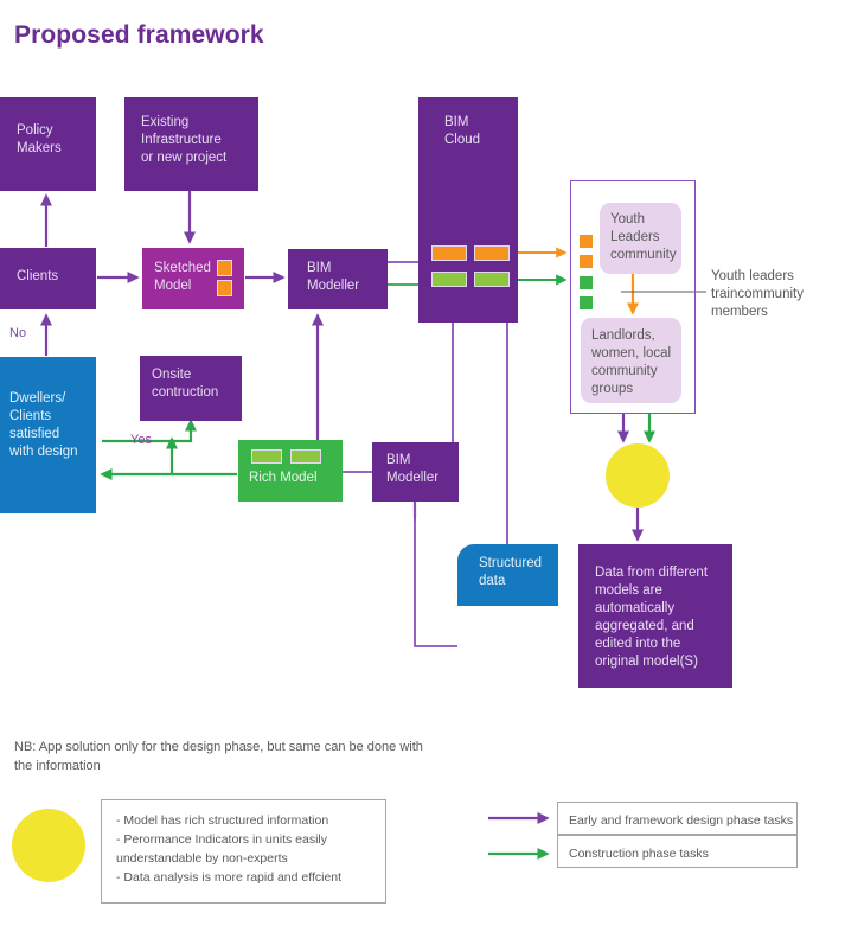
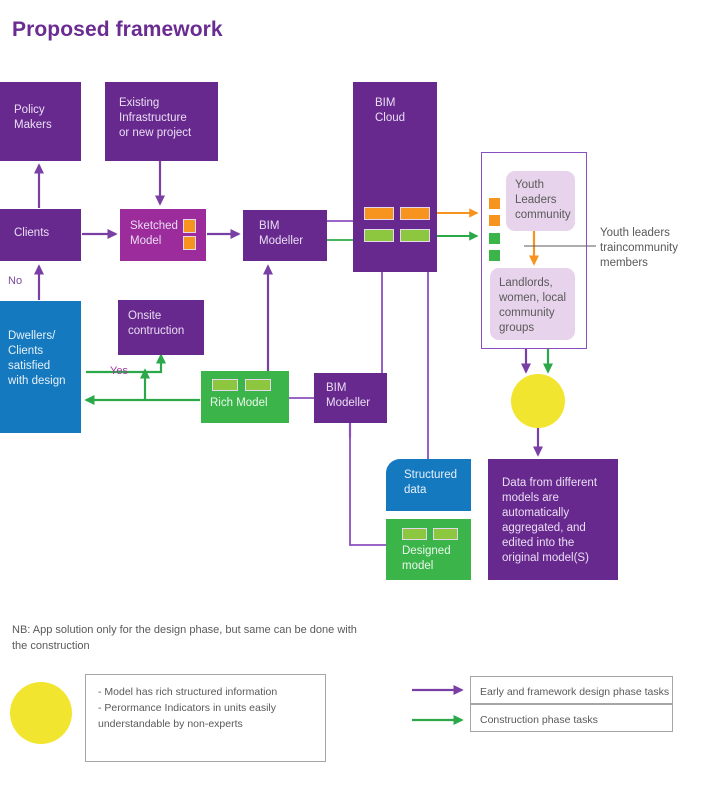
  Proposed framework
  Policy
  Makers
  Existing
  Infrastructure
  or new project
  BIM
  Cloud
  Clients
  Sketched
  Model
  BIM
  Modeller
  Youth
  Leaders
  community
  Landlords,
  women, local
  community
  groups
  Youth leaders
  traincommunity
  members
  No
  Onsite
  contruction
  Dwellers/
  Clients
  satisfied
  with design
  Yes
  Rich Model
  BIM
  Modeller
  Structured
  data
+ Designed
+ model
  Data from different
  models are
  automatically
  aggregated, and
  edited into the
  original model(S)
- NB: App solution only for the design phase, but same can be done with the information
+ NB: App solution only for the design phase, but same can be done with the construction
  - Model has rich structured information
  - Perormance Indicators in units easily
  understandable by non-experts
- - Data analysis is more rapid and effcient
  Early and framework design phase tasks
  Construction phase tasks
